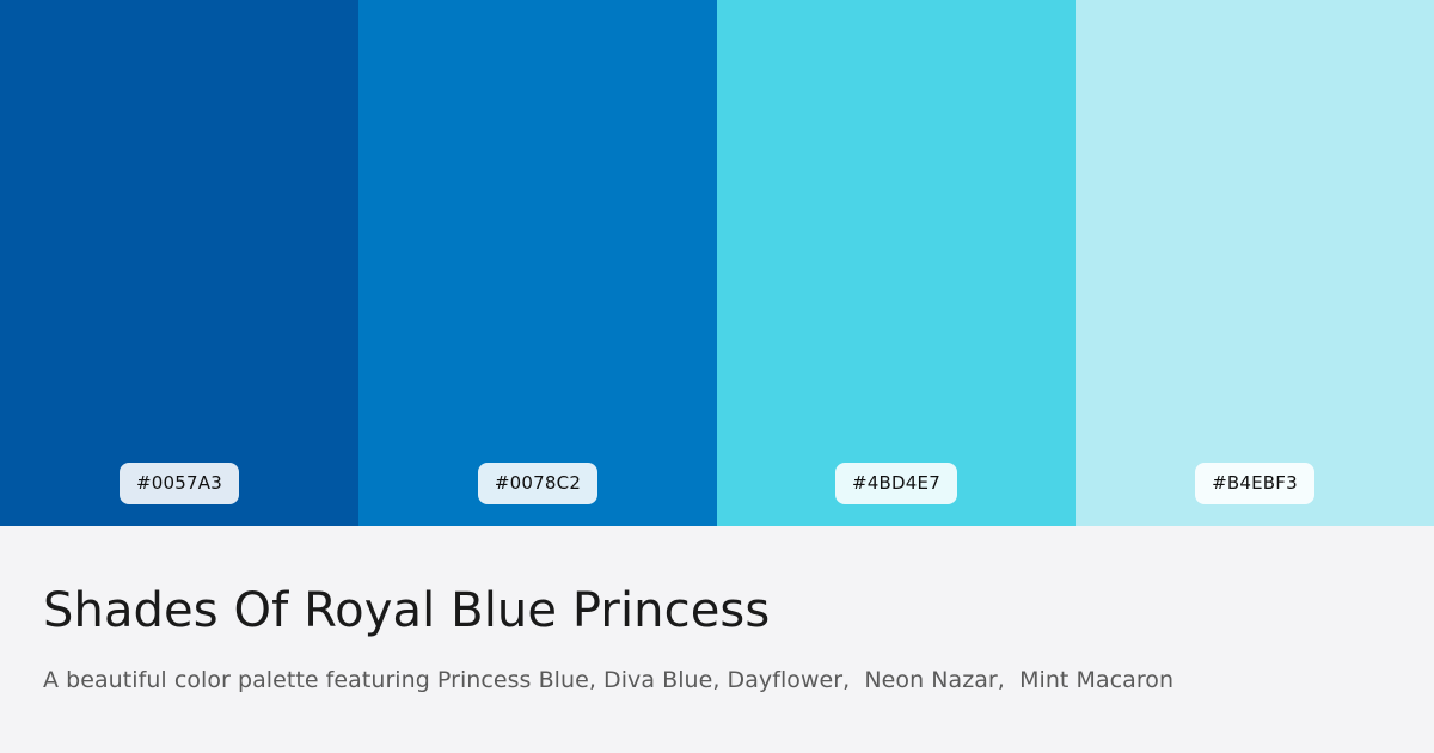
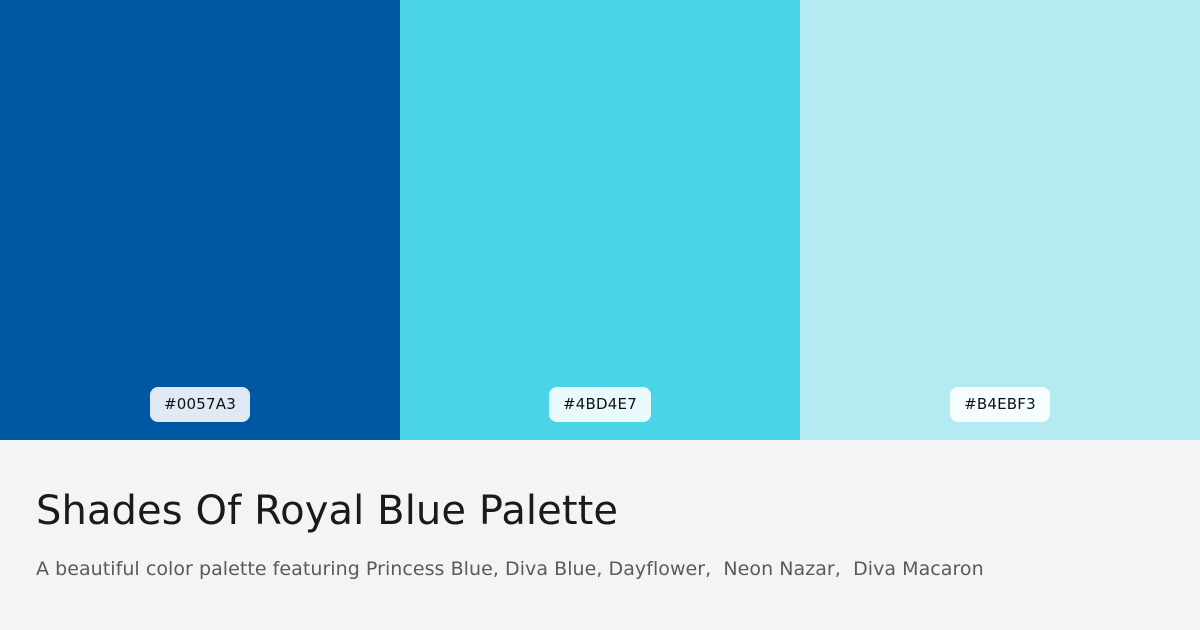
  #0057A3
- #0078C2
  #4BD4E7
  #B4EBF3
- Shades Of Royal Blue Princess
+ Shades Of Royal Blue Palette
- A beautiful color palette featuring Princess Blue, Diva Blue, Dayflower, Neon Nazar, Mint Macaron
+ A beautiful color palette featuring Princess Blue, Diva Blue, Dayflower, Neon Nazar, Diva Macaron
